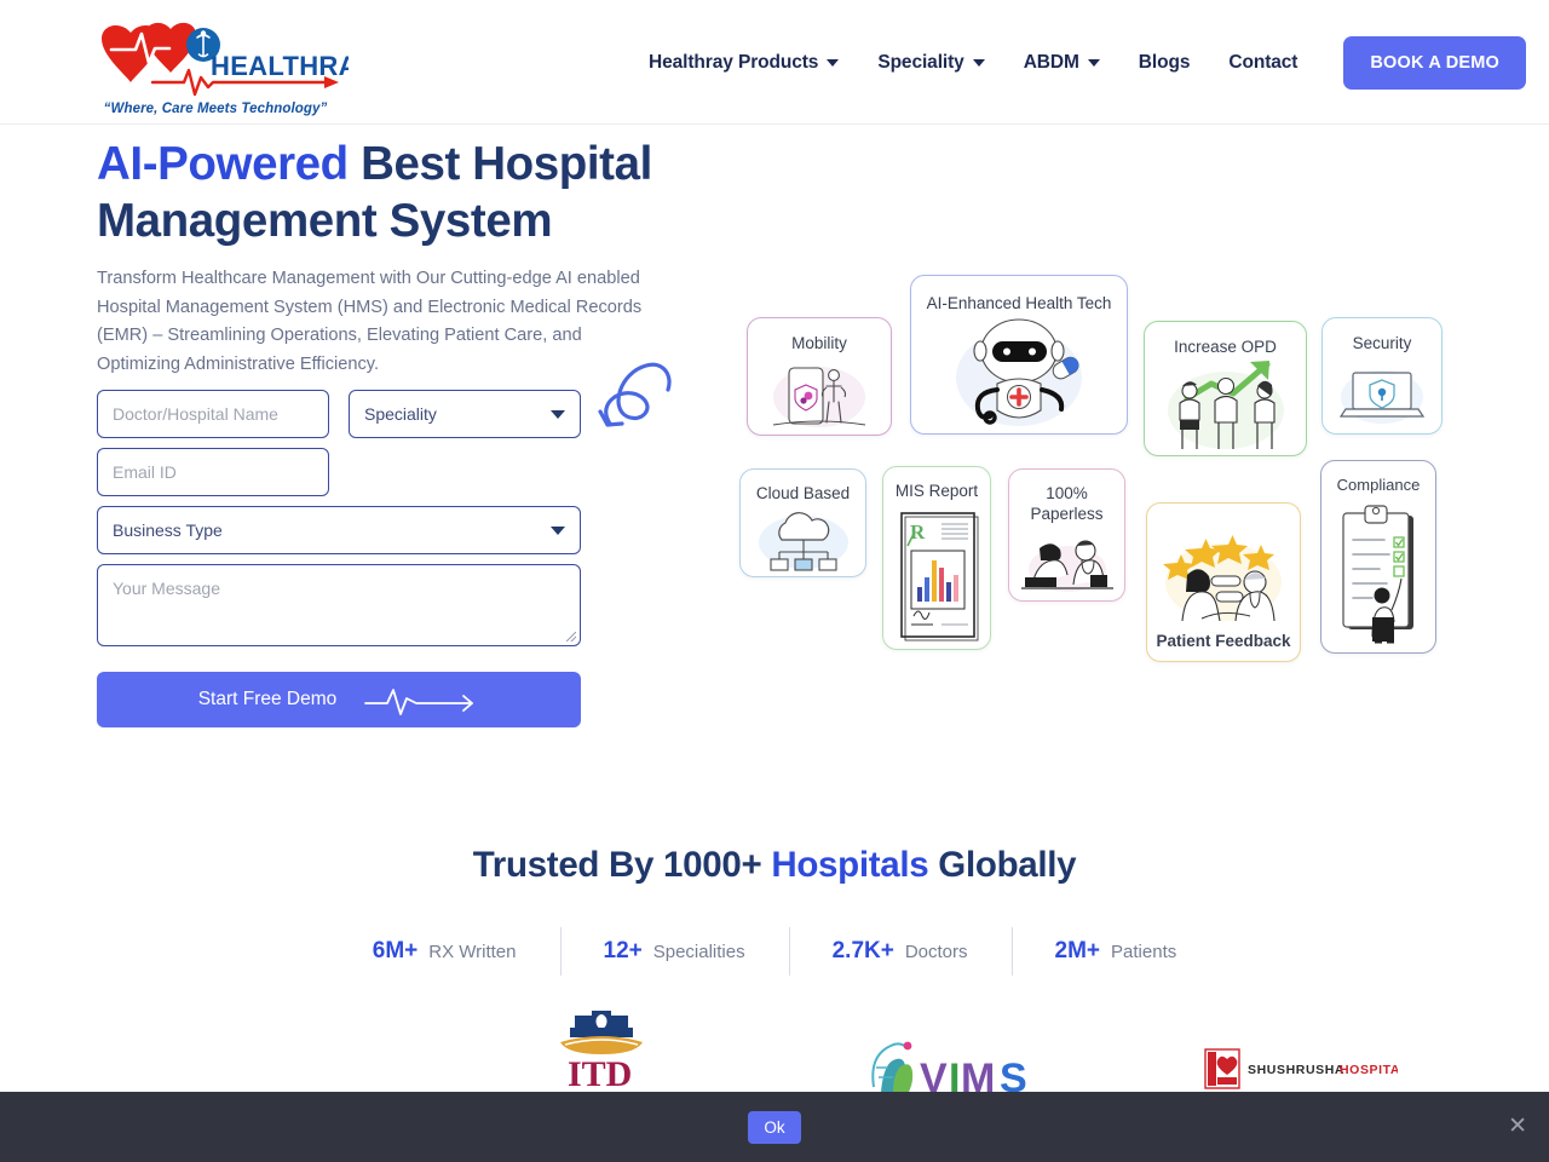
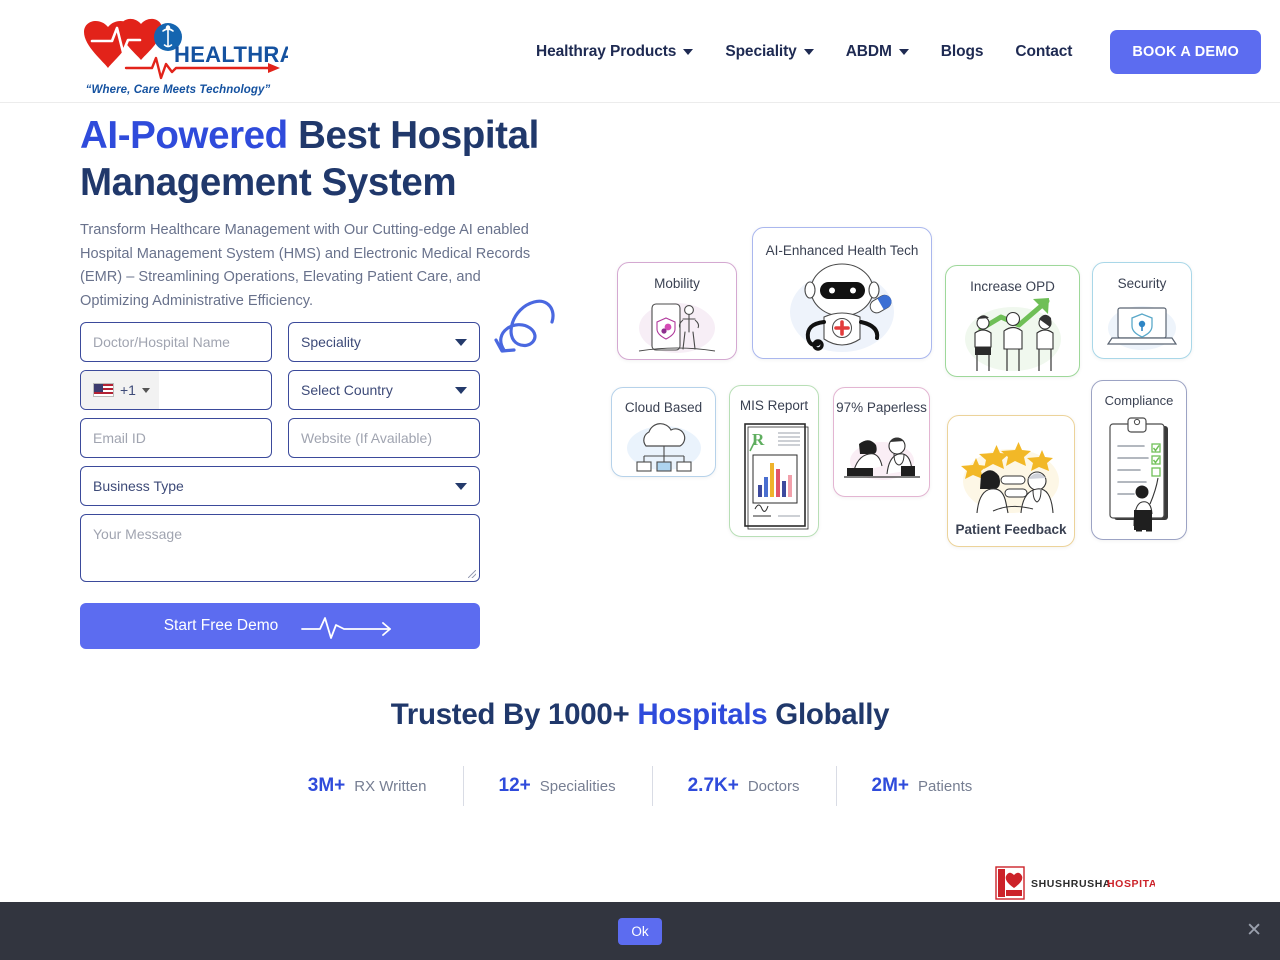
  HEALTHRA
  “Where, Care Meets Technology”
  Healthray Products
  Speciality
  ABDM
  Blogs
  Contact
  BOOK A DEMO
  AI-Powered Best Hospital Management System
  Transform Healthcare Management with Our Cutting-edge AI enabled Hospital Management System (HMS) and Electronic Medical Records (EMR) – Streamlining Operations, Elevating Patient Care, and Optimizing Administrative Efficiency.
  Doctor/Hospital Name
  Speciality
+ +1
+ Select Country
  Email ID
+ Website (If Available)
  Business Type
  Your Message
  Start Free Demo
  Mobility
  AI-Enhanced Health Tech
  Increase OPD
  Security
  Cloud Based
  MIS Report
  R
- 100% Paperless
+ 97% Paperless
  Patient Feedback
  Compliance
  Trusted By 1000+ Hospitals Globally
- 6M+
+ 3M+
  RX Written
  12+
  Specialities
  2.7K+
  Doctors
  2M+
  Patients
- ITD
- V
- I
- M
- S
  SHUSHRUSHA
  HOSPITA
  Ok
  ✕
